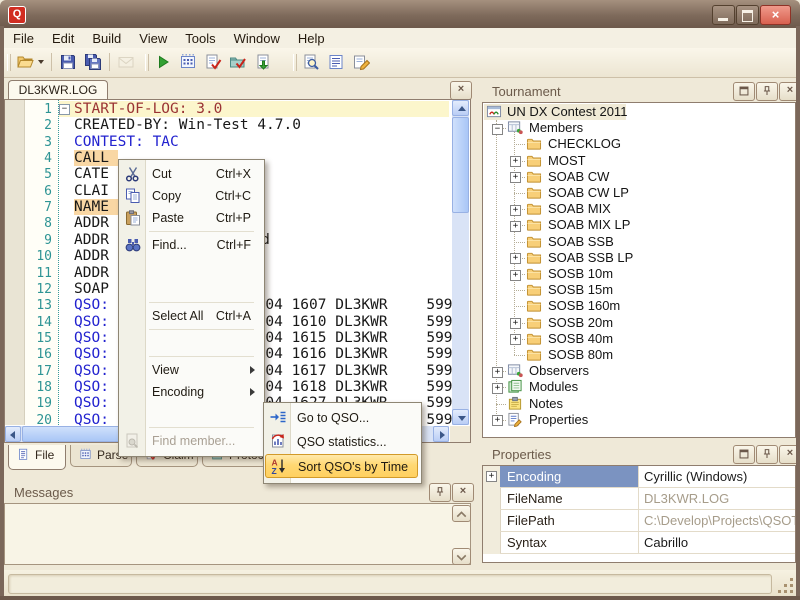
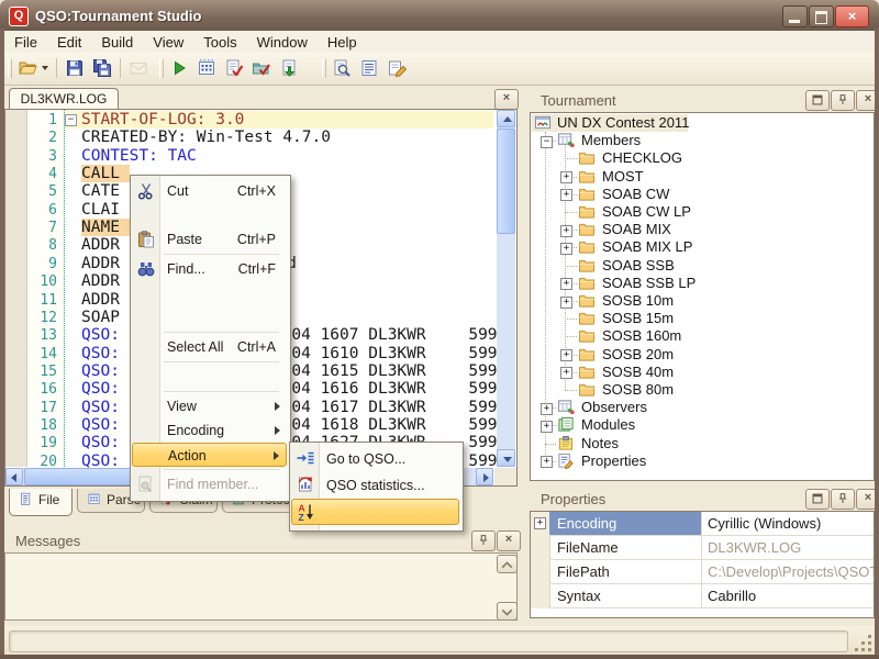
  Q
+ QSO:Tournament Studio
  ×
  File Edit Build View Tools Window Help
  DL3KWR.LOG
  ×
  1
  −
  START-OF-LOG: 3.0
  2
  CREATED-BY: Win-Test 4.7.0
  3
  CONTEST: TAC
  4
  CALL
  5
  CATE
  6
  CLAI
  7
  NAME
  8
  ADDR
  9
  ADDR
  10
  ADDR
  11
  ADDR
  12
  SOAP
  13
  QSO:
  04 1607 DL3KWR
  599
  14
  QSO:
  04 1610 DL3KWR
  599
  15
  QSO:
  04 1615 DL3KWR
  599
  16
  QSO:
  04 1616 DL3KWR
  599
  17
  QSO:
  04 1617 DL3KWR
  599
  18
  QSO:
  04 1618 DL3KWR
  599
  19
  QSO:
  599
  20
  QSO:
  599
  File
  Messages
  ×
  Tournament
  ×
  UN DX Contest 2011
  −
  Members
  CHECKLOG
  +
  MOST
  +
  SOAB CW
  SOAB CW LP
  +
  SOAB MIX
  +
  SOAB MIX LP
  SOAB SSB
  +
  SOAB SSB LP
  +
  SOSB 10m
  SOSB 15m
  SOSB 160m
  +
  SOSB 20m
  +
  SOSB 40m
  SOSB 80m
  +
  Observers
  +
  Modules
  Notes
  +
  Properties
  Properties
  ×
  +
  Encoding
  Cyrillic (Windows)
  FileName
  DL3KWR.LOG
  FilePath
  C:\Develop\Projects\QSOT
  Syntax
  Cabrillo
  Cut
  Ctrl+X
- Copy
- Ctrl+C
  Paste
  Ctrl+P
  Find...
  Ctrl+F
  Select All
  Ctrl+A
  View
  Encoding
+ Action
  Find member...
  Go to QSO...
  QSO statistics...
  A
  Z
- Sort QSO's by Time
